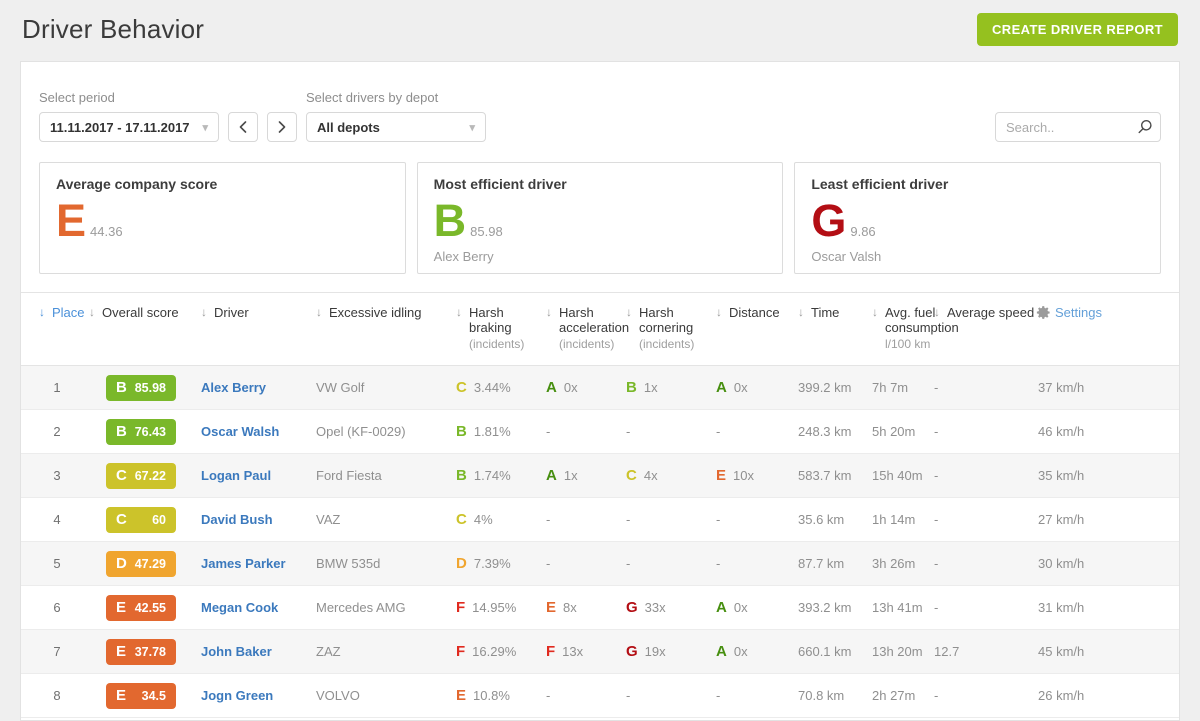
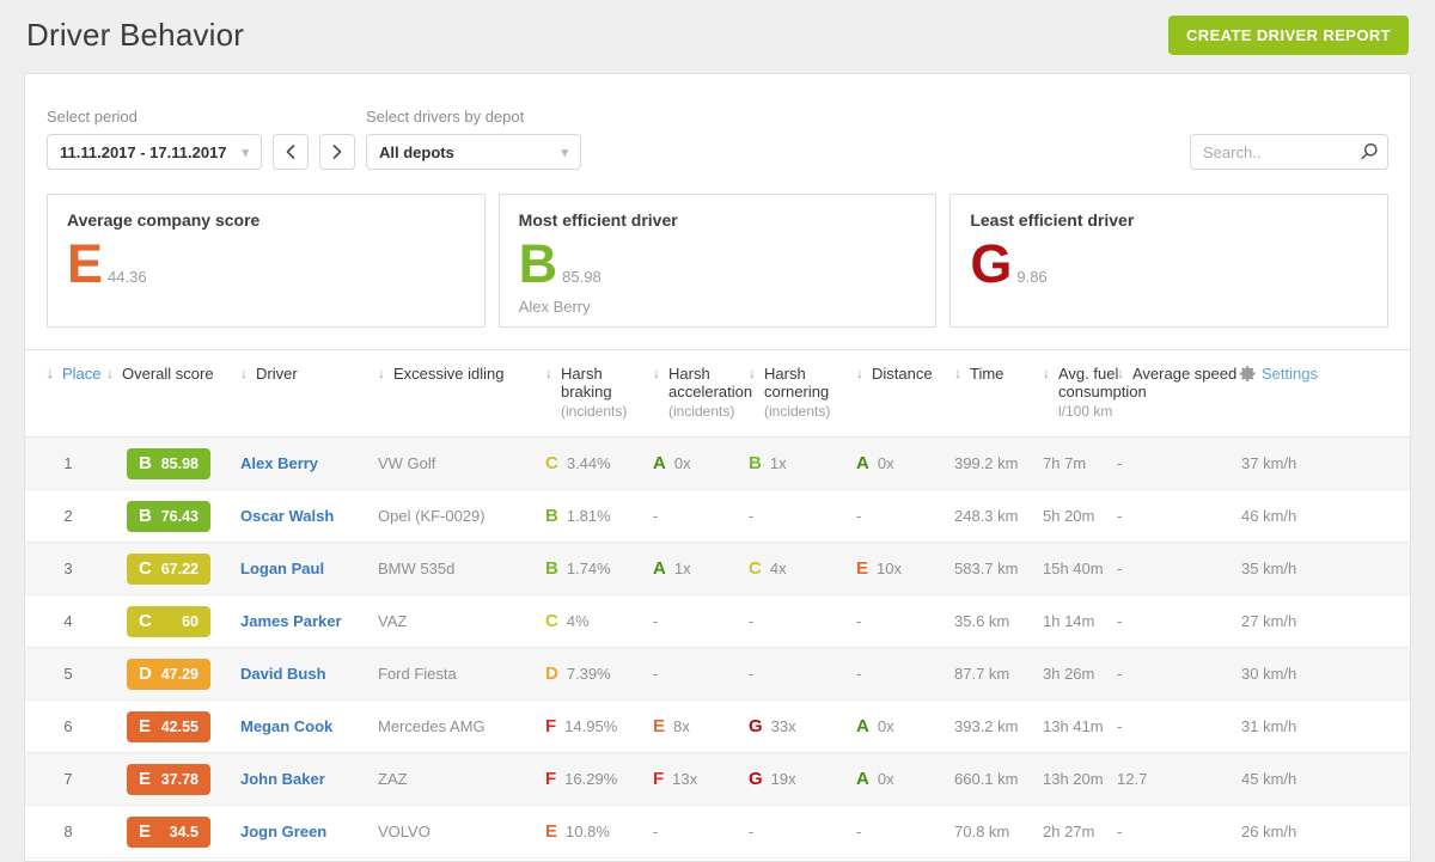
  Driver Behavior
  CREATE DRIVER REPORT
  Select period
  11.11.2017 - 17.11.2017
  ▾
  Select drivers by depot
  All depots
  ▾
  Search..
  Average company score
  E
  44.36
  Most efficient driver
  B
  85.98
  Alex Berry
  Least efficient driver
  G
  9.86
- Oscar Valsh
  ↓
  Place
  ↓
  Overall score
  ↓
  Driver
  ↓
  Excessive idling
  ↓
  Harsh braking
  (incidents)
  ↓
  Harsh acceleration
  (incidents)
  ↓
  Harsh cornering
  (incidents)
  ↓
  Distance
  ↓
  Time
  ↓
  Avg. fuel consumption
  l/100 km
  ↓
  Average speed
  Settings
  1
  B
  85.98
  Alex Berry
  VW Golf
  C 3.44%
  A 0x
  B 1x
  A 0x
  399.2 km
  7h 7m
  -
  37 km/h
  2
  B
  76.43
  Oscar Walsh
  Opel (KF-0029)
  B 1.81%
  -
  -
  -
  248.3 km
  5h 20m
  -
  46 km/h
  3
  C
  67.22
  Logan Paul
- Ford Fiesta
+ BMW 535d
  B 1.74%
  A 1x
  C 4x
  E 10x
  583.7 km
  15h 40m
  -
  35 km/h
  4
  C
  60
- David Bush
+ James Parker
  VAZ
  C 4%
  -
  -
  -
  35.6 km
  1h 14m
  -
  27 km/h
  5
  D
  47.29
- James Parker
+ David Bush
- BMW 535d
+ Ford Fiesta
  D 7.39%
  -
  -
  -
  87.7 km
  3h 26m
  -
  30 km/h
  6
  E
  42.55
  Megan Cook
  Mercedes AMG
  F 14.95%
  E 8x
  G 33x
  A 0x
  393.2 km
  13h 41m
  -
  31 km/h
  7
  E
  37.78
  John Baker
  ZAZ
  F 16.29%
  F 13x
  G 19x
  A 0x
  660.1 km
  13h 20m
  12.7
  45 km/h
  8
  E
  34.5
  Jogn Green
  VOLVO
  E 10.8%
  -
  -
  -
  70.8 km
  2h 27m
  -
  26 km/h
